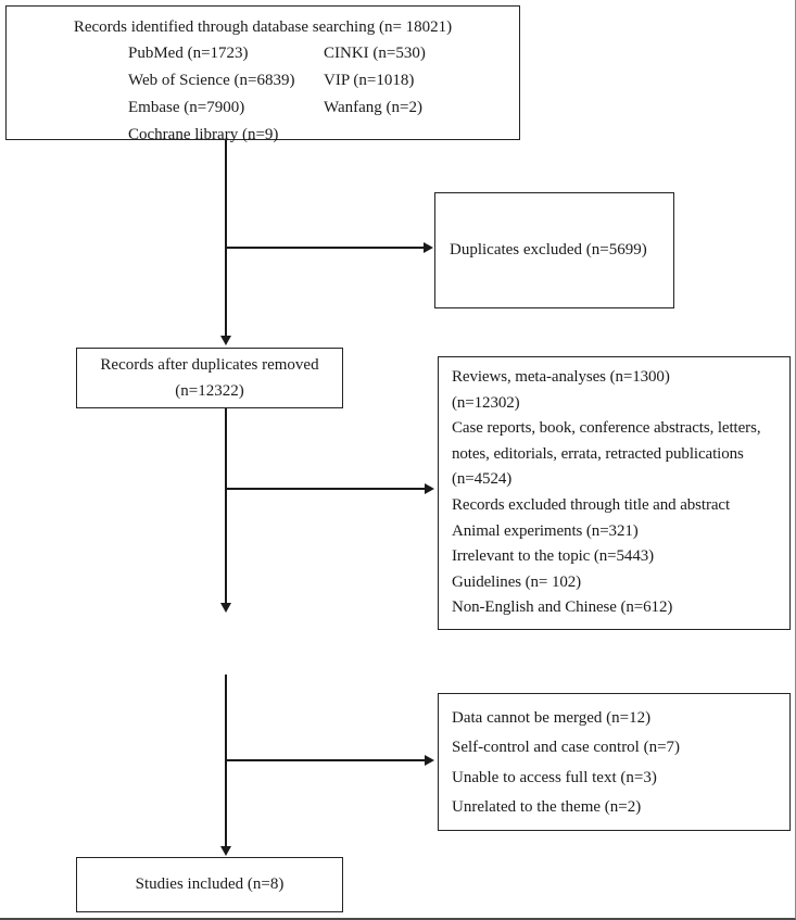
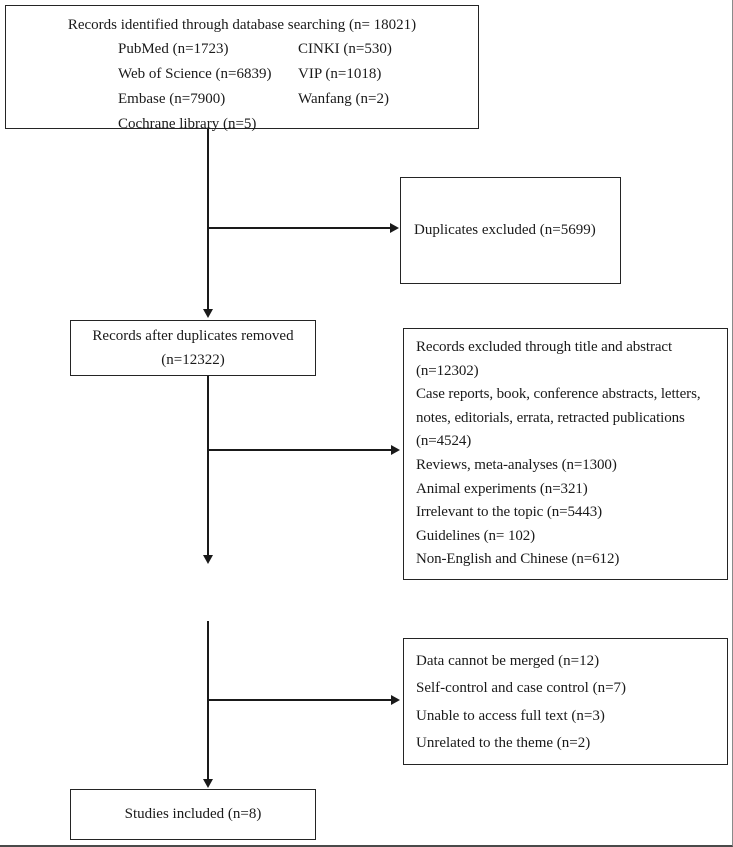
  Records identified through database searching (n= 18021)
  PubMed (n=1723)
  CINKI (n=530)
  Web of Science (n=6839)
  VIP (n=1018)
  Embase (n=7900)
  Wanfang (n=2)
- Cochrane library (n=9)
+ Cochrane library (n=5)
  Duplicates excluded (n=5699)
  Records after duplicates removed
  (n=12322)
- Reviews, meta-analyses (n=1300)
+ Records excluded through title and abstract
  (n=12302)
  Case reports, book, conference abstracts, letters,
  notes, editorials, errata, retracted publications
  (n=4524)
- Records excluded through title and abstract
+ Reviews, meta-analyses (n=1300)
  Animal experiments (n=321)
  Irrelevant to the topic (n=5443)
  Guidelines (n= 102)
  Non-English and Chinese (n=612)
  Data cannot be merged (n=12)
  Self-control and case control (n=7)
  Unable to access full text (n=3)
  Unrelated to the theme (n=2)
  Studies included (n=8)
